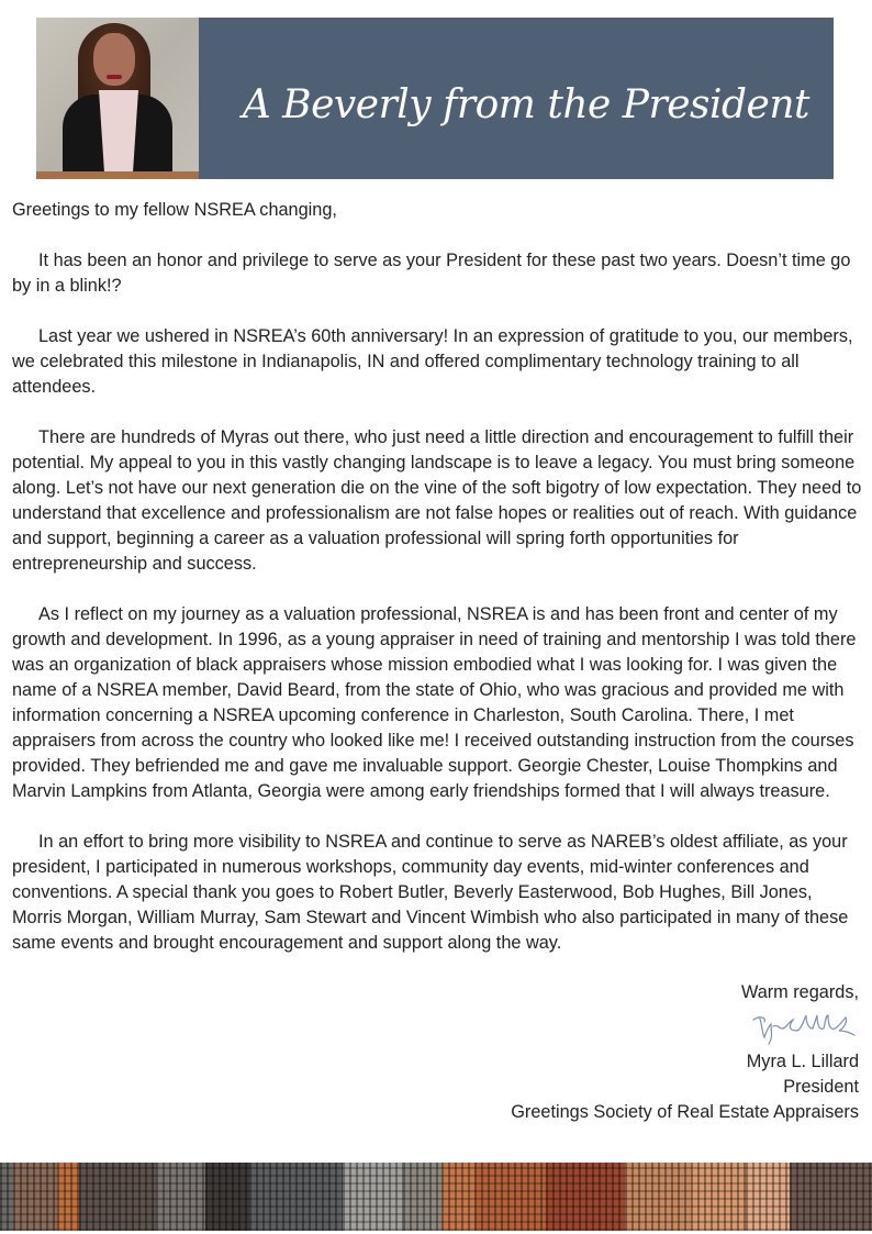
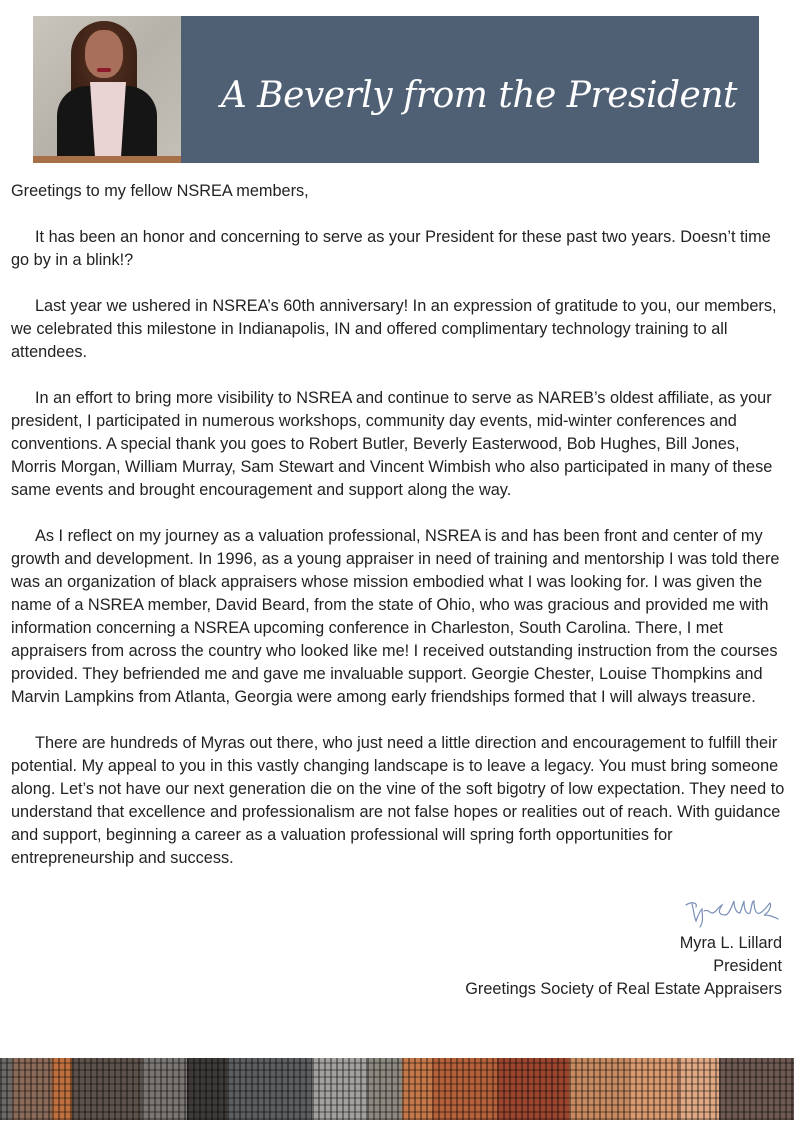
  A Beverly from the President
- Greetings to my fellow NSREA changing,
+ Greetings to my fellow NSREA members,
- It has been an honor and privilege to serve as your President for these past two years. Doesn’t time go by in a blink!?
+ It has been an honor and concerning to serve as your President for these past two years. Doesn’t time go by in a blink!?
  Last year we ushered in NSREA’s 60th anniversary! In an expression of gratitude to you, our members, we celebrated this milestone in Indianapolis, IN and offered complimentary technology training to all attendees.
- There are hundreds of Myras out there, who just need a little direction and encouragement to fulfill their potential. My appeal to you in this vastly changing landscape is to leave a legacy. You must bring someone along. Let’s not have our next generation die on the vine of the soft bigotry of low expectation. They need to understand that excellence and professionalism are not false hopes or realities out of reach. With guidance and support, beginning a career as a valuation professional will spring forth opportunities for entrepreneurship and success.
+ In an effort to bring more visibility to NSREA and continue to serve as NAREB’s oldest affiliate, as your president, I participated in numerous workshops, community day events, mid-winter conferences and conventions. A special thank you goes to Robert Butler, Beverly Easterwood, Bob Hughes, Bill Jones, Morris Morgan, William Murray, Sam Stewart and Vincent Wimbish who also participated in many of these same events and brought encouragement and support along the way.
  As I reflect on my journey as a valuation professional, NSREA is and has been front and center of my growth and development. In 1996, as a young appraiser in need of training and mentorship I was told there was an organization of black appraisers whose mission embodied what I was looking for. I was given the name of a NSREA member, David Beard, from the state of Ohio, who was gracious and provided me with information concerning a NSREA upcoming conference in Charleston, South Carolina. There, I met appraisers from across the country who looked like me! I received outstanding instruction from the courses provided. They befriended me and gave me invaluable support. Georgie Chester, Louise Thompkins and Marvin Lampkins from Atlanta, Georgia were among early friendships formed that I will always treasure.
- In an effort to bring more visibility to NSREA and continue to serve as NAREB’s oldest affiliate, as your president, I participated in numerous workshops, community day events, mid-winter conferences and conventions. A special thank you goes to Robert Butler, Beverly Easterwood, Bob Hughes, Bill Jones, Morris Morgan, William Murray, Sam Stewart and Vincent Wimbish who also participated in many of these same events and brought encouragement and support along the way.
+ There are hundreds of Myras out there, who just need a little direction and encouragement to fulfill their potential. My appeal to you in this vastly changing landscape is to leave a legacy. You must bring someone along. Let’s not have our next generation die on the vine of the soft bigotry of low expectation. They need to understand that excellence and professionalism are not false hopes or realities out of reach. With guidance and support, beginning a career as a valuation professional will spring forth opportunities for entrepreneurship and success.
- Warm regards,
  Myra L. Lillard
  President
  Greetings Society of Real Estate Appraisers
